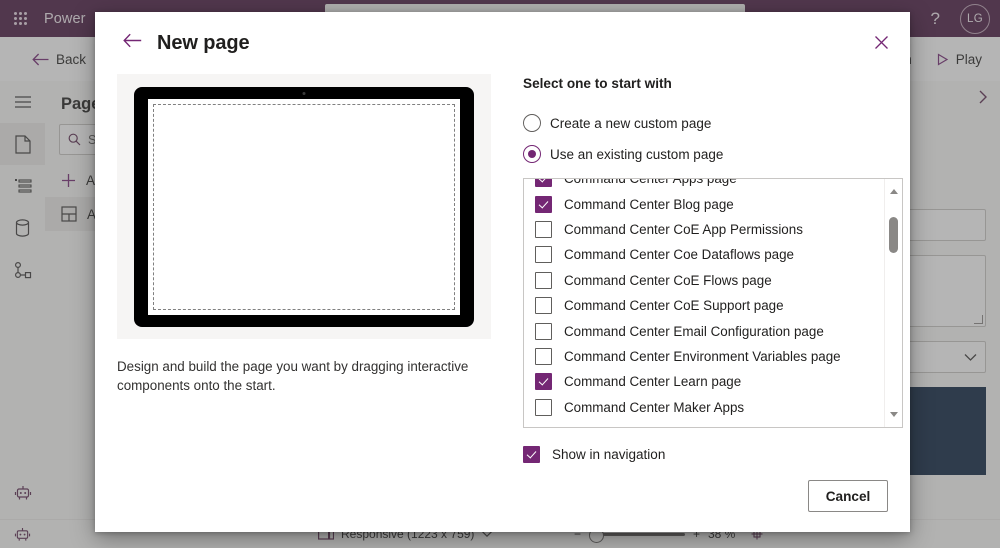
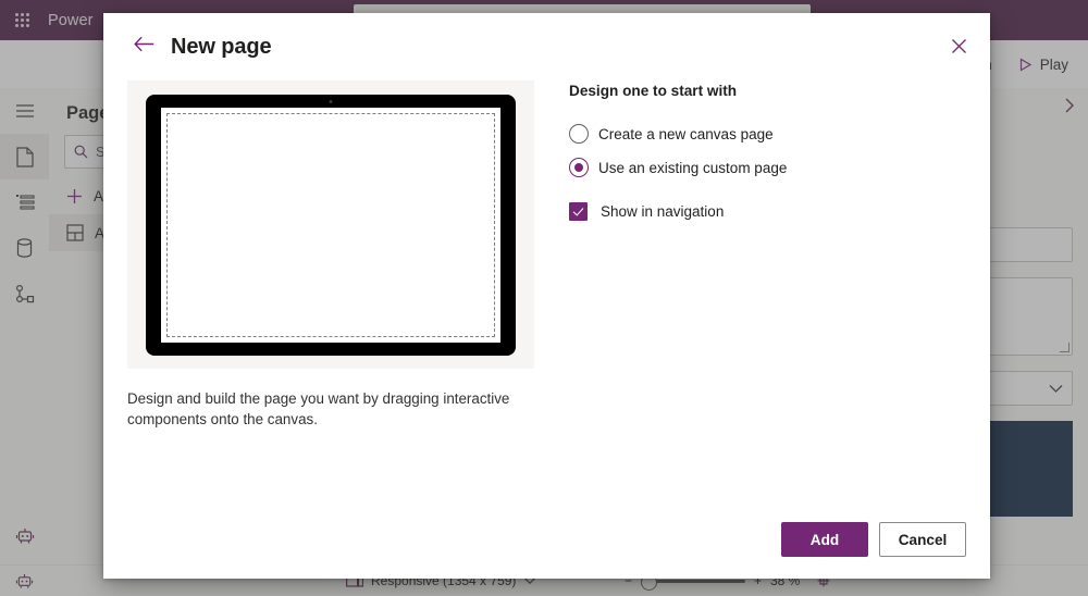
  Power
- ?
- LG
- Back
  Play
  Pag
  S
  A
- Responsive (1223 x 759)
+ Responsive (1354 x 759)
  −
  +
  38 %
  New page
- Design and build the page you want by dragging interactive components onto the start.
+ Design and build the page you want by dragging interactive components onto the canvas.
- Select one to start with
+ Design one to start with
- Create a new custom page
+ Create a new canvas page
  Use an existing custom page
- Command Center Apps page
- Command Center Blog page
- Command Center CoE App Permissions
- Command Center Coe Dataflows page
- Command Center CoE Flows page
- Command Center CoE Support page
- Command Center Email Configuration page
- Command Center Environment Variables page
- Command Center Learn page
- Command Center Maker Apps
  Show in navigation
+ Add
  Cancel
